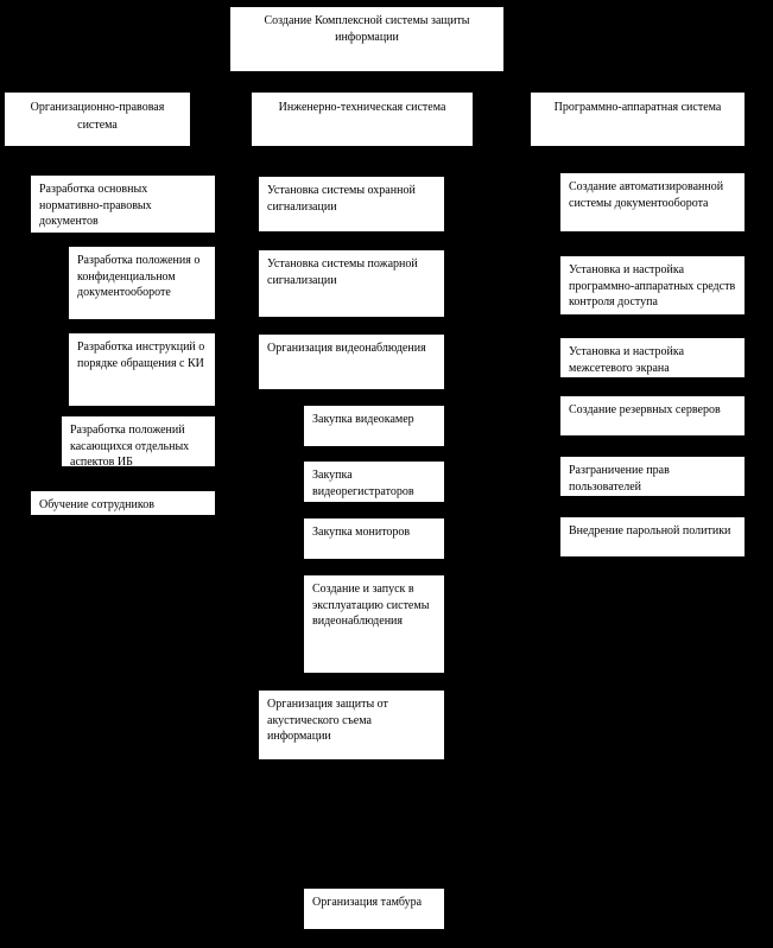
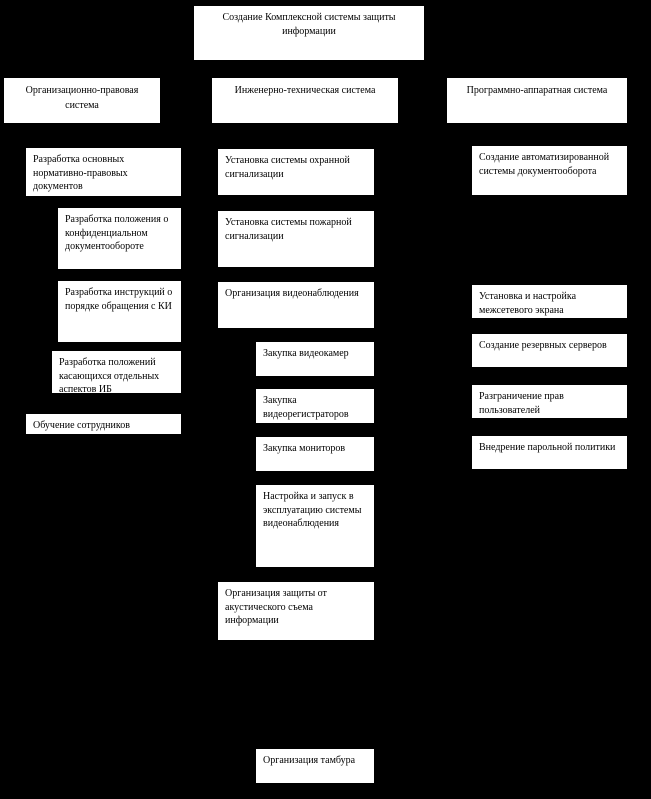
  Создание Комплексной системы защиты информации
  Организационно-правовая система
  Разработка основных нормативно-правовых документов
  Разработка положения о конфиденциальном документообороте
  Разработка инструкций о порядке обращения с КИ
  Разработка положений касающихся отдельных аспектов ИБ
  Обучение сотрудников
  Инженерно-техническая система
  Установка системы охранной сигнализации
  Установка системы пожарной сигнализации
  Организация видеонаблюдения
  Закупка видеокамер
  Закупка видеорегистраторов
  Закупка мониторов
- Создание и запуск в эксплуатацию системы видеонаблюдения
+ Настройка и запуск в эксплуатацию системы видеонаблюдения
  Организация защиты от акустического съема информации
  Организация тамбура
  Программно-аппаратная система
  Создание автоматизированной системы документооборота
- Установка и настройка программно-аппаратных средств контроля доступа
  Установка и настройка межсетевого экрана
  Создание резервных серверов
  Разграничение прав пользователей
  Внедрение парольной политики
